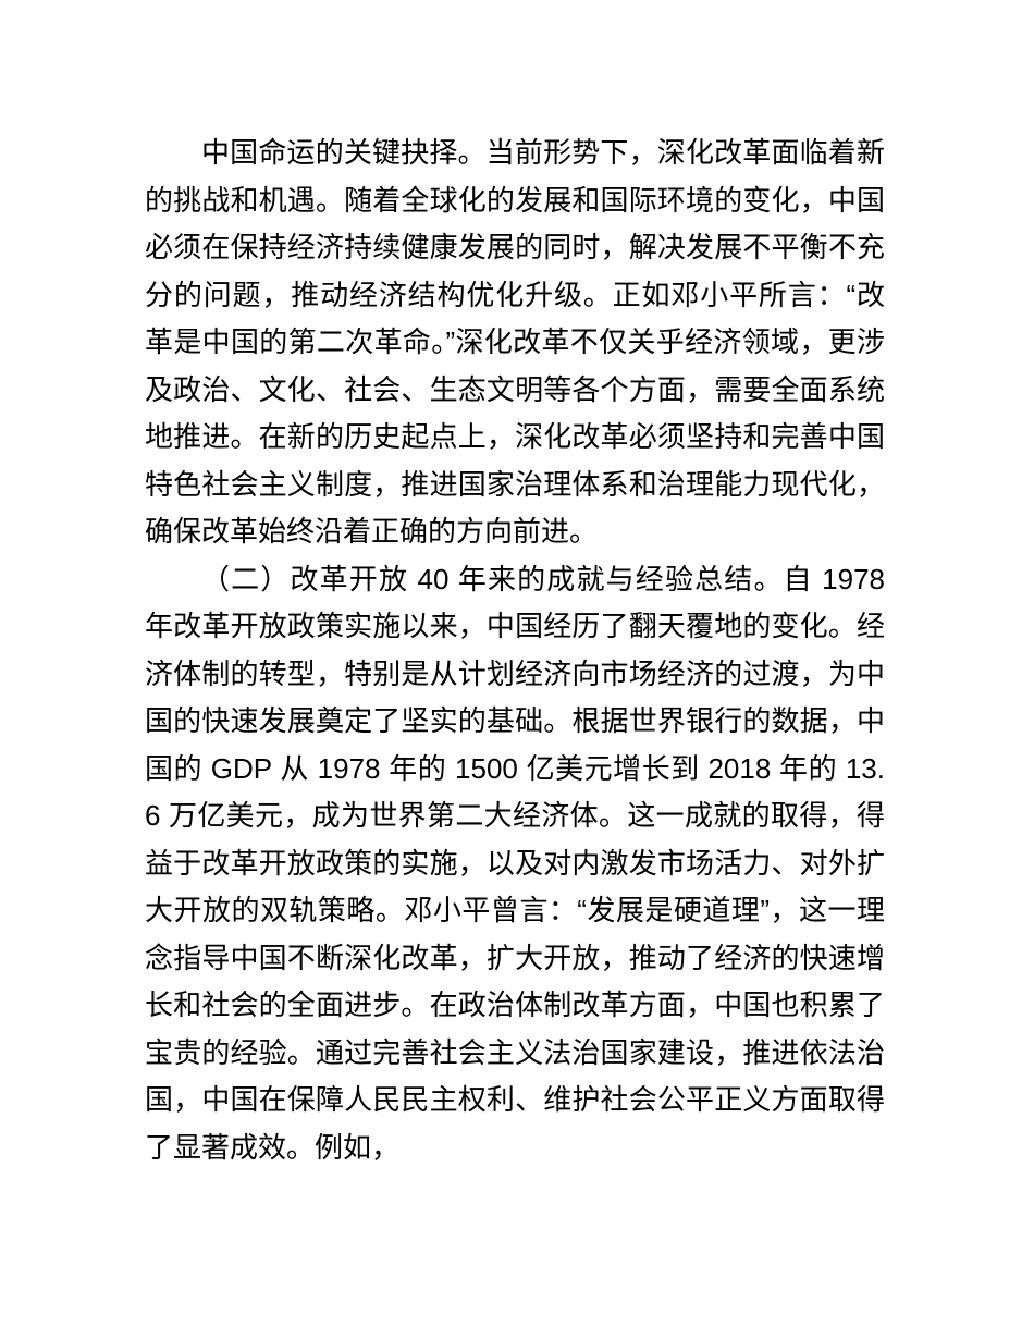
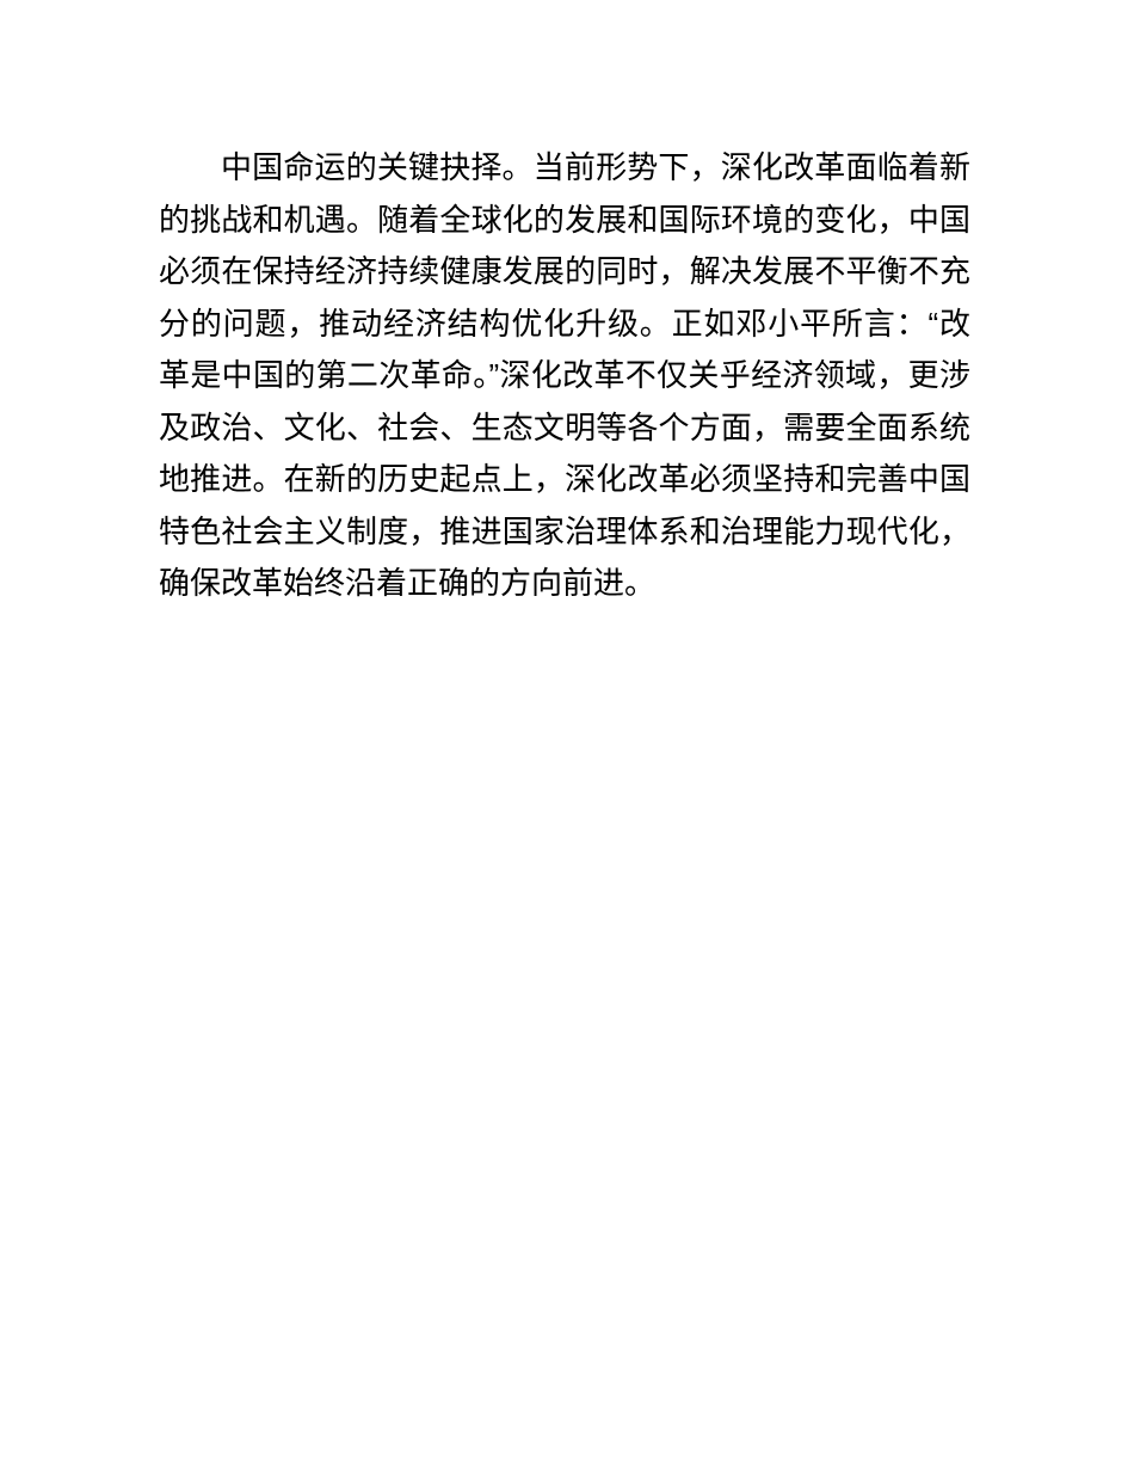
  中国命运的关键抉择。当前形势下，深化改革面临着新的挑战和机遇。随着全球化的发展和国际环境的变化，中国必须在保持经济持续健康发展的同时，解决发展不平衡不充分的问题，推动经济结构优化升级。正如邓小平所言：“改革是中国的第二次革命。”深化改革不仅关乎经济领域，更涉及政治、文化、社会、生态文明等各个方面，需要全面系统地推进。在新的历史起点上，深化改革必须坚持和完善中国特色社会主义制度，推进国家治理体系和治理能力现代化，确保改革始终沿着正确的方向前进。
- （二）改革开放 40 年来的成就与经验总结。自 1978 年改革开放政策实施以来，中国经历了翻天覆地的变化。经济体制的转型，特别是从计划经济向市场经济的过渡，为中国的快速发展奠定了坚实的基础。根据世界银行的数据，中国的 GDP 从 1978 年的 1500 亿美元增长到 2018 年的 13.6 万亿美元，成为世界第二大经济体。这一成就的取得，得益于改革开放政策的实施，以及对内激发市场活力、对外扩大开放的双轨策略。邓小平曾言：“发展是硬道理”，这一理念指导中国不断深化改革，扩大开放，推动了经济的快速增长和社会的全面进步。在政治体制改革方面，中国也积累了宝贵的经验。通过完善社会主义法治国家建设，推进依法治国，中国在保障人民民主权利、维护社会公平正义方面取得了显著成效。例如，
